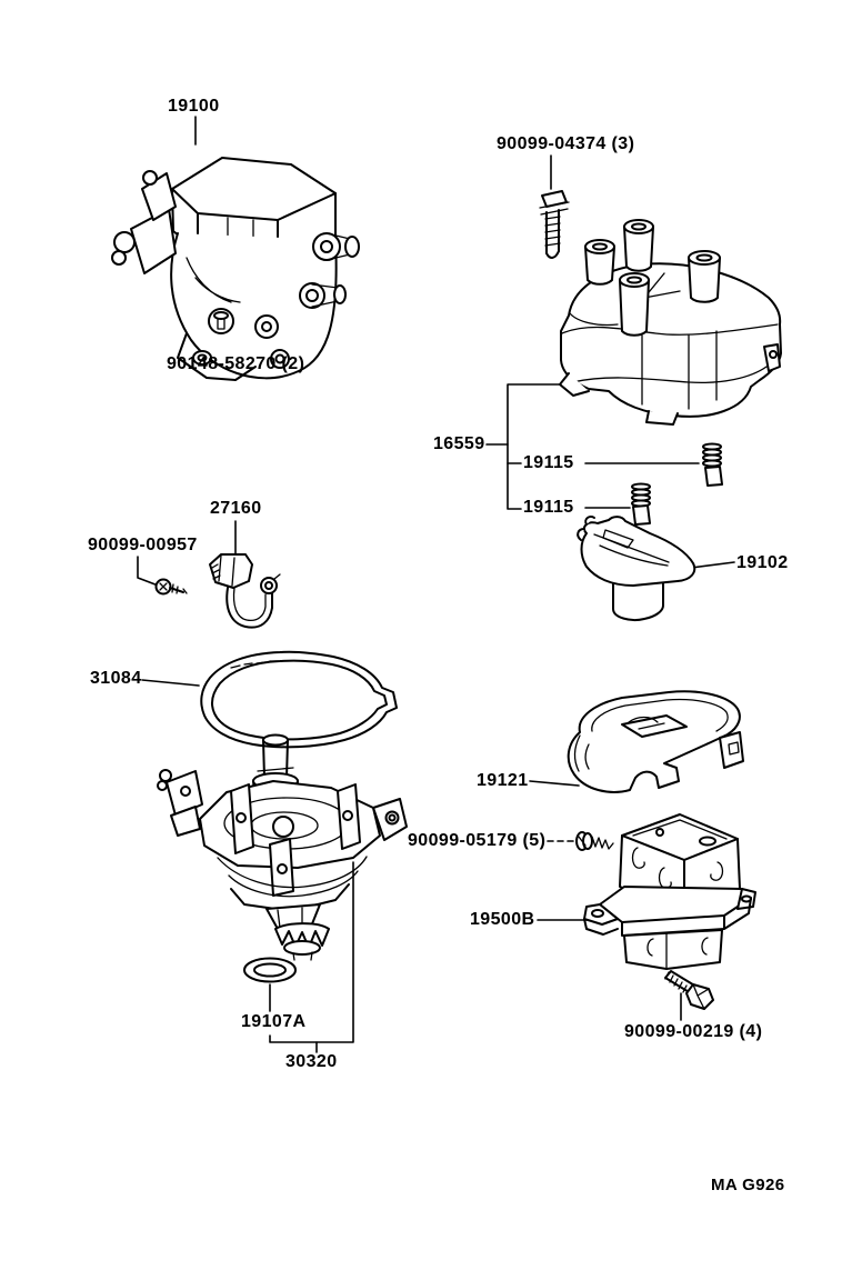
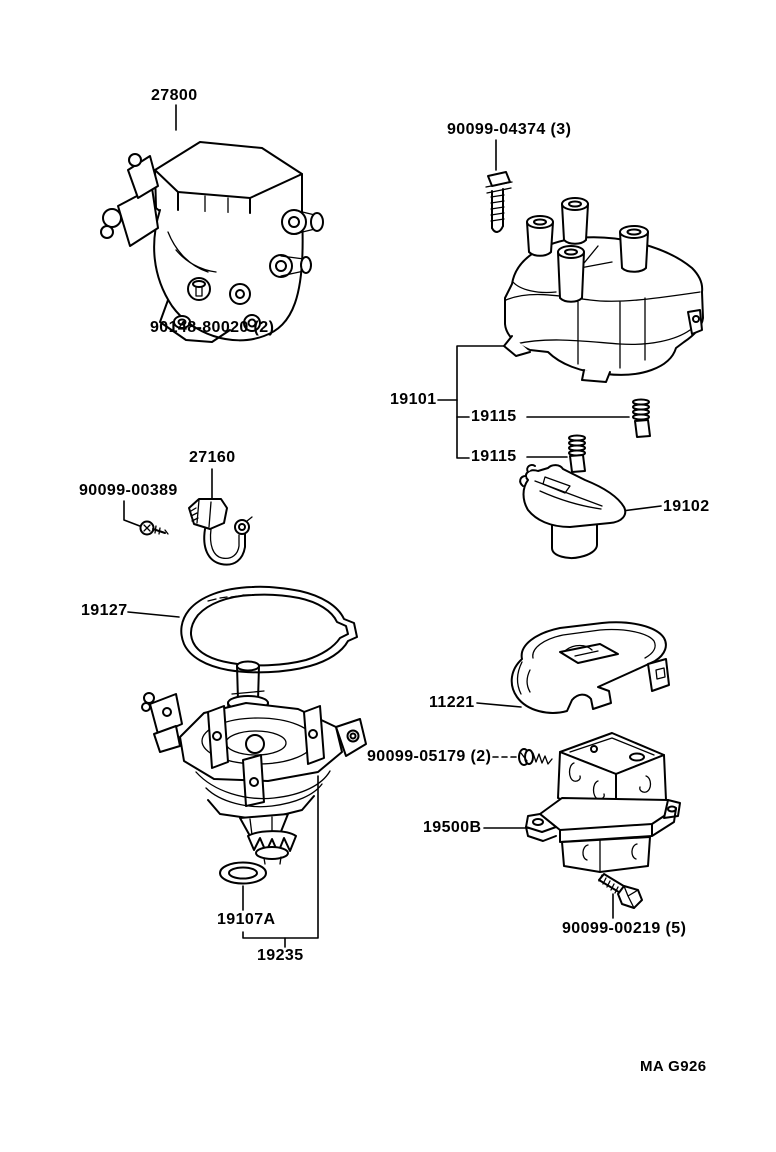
- 19100
+ 27800
  90099-04374 (3)
- 90148-58270 (2)
+ 90148-80020 (2)
- 16559
+ 19101
  19115
  19115
  19102
  27160
- 90099-00957
+ 90099-00389
- 31084
+ 19127
- 19121
+ 11221
- 90099-05179 (5)
+ 90099-05179 (2)
  19500B
  19107A
- 30320
+ 19235
- 90099-00219 (4)
+ 90099-00219 (5)
  MA G926
